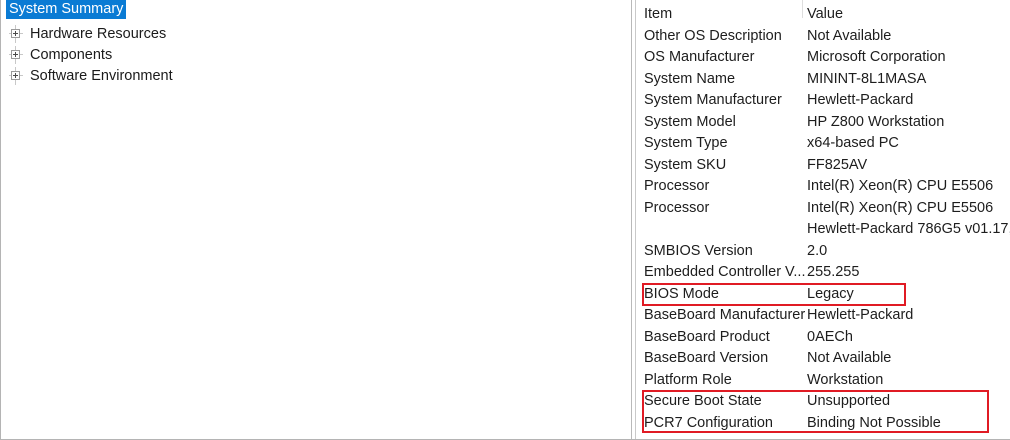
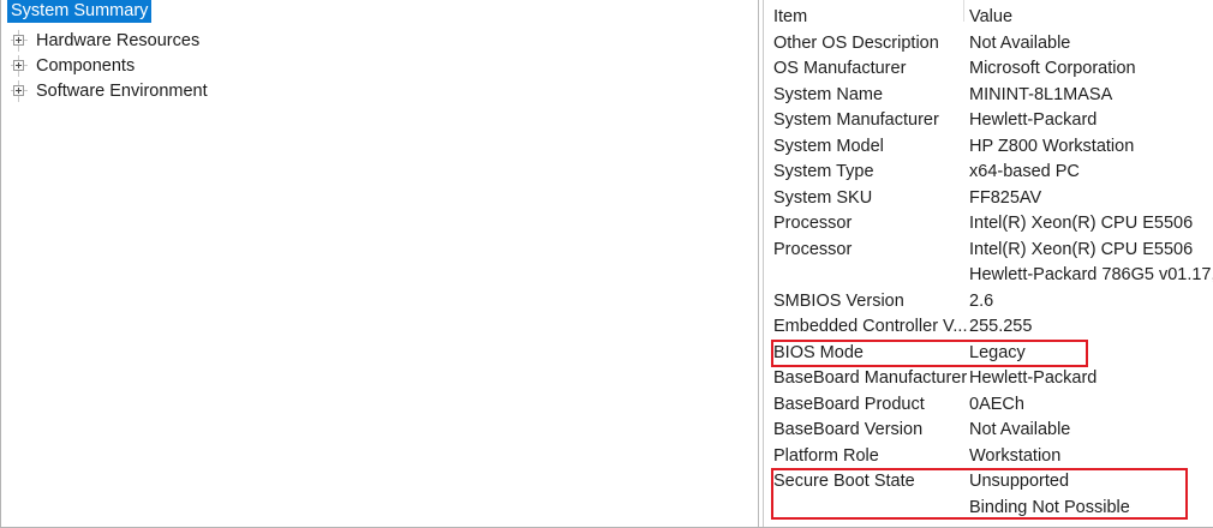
  System Summary
  Hardware Resources
  Components
  Software Environment
  Item
  Value
  Other OS Description
  Not Available
  OS Manufacturer
  Microsoft Corporation
  System Name
  MININT-8L1MASA
  System Manufacturer
  Hewlett-Packard
  System Model
  HP Z800 Workstation
  System Type
  x64-based PC
  System SKU
  FF825AV
  Processor
  Intel(R) Xeon(R) CPU E5506
  Processor
  Intel(R) Xeon(R) CPU E5506
  Hewlett-Packard 786G5 v01.17
  SMBIOS Version
- 2.0
+ 2.6
  Embedded Controller V...
  255.255
  BIOS Mode
  Legacy
  BaseBoard Manufacturer
  Hewlett-Packard
  BaseBoard Product
  0AECh
  BaseBoard Version
  Not Available
  Platform Role
  Workstation
  Secure Boot State
  Unsupported
- PCR7 Configuration
  Binding Not Possible
